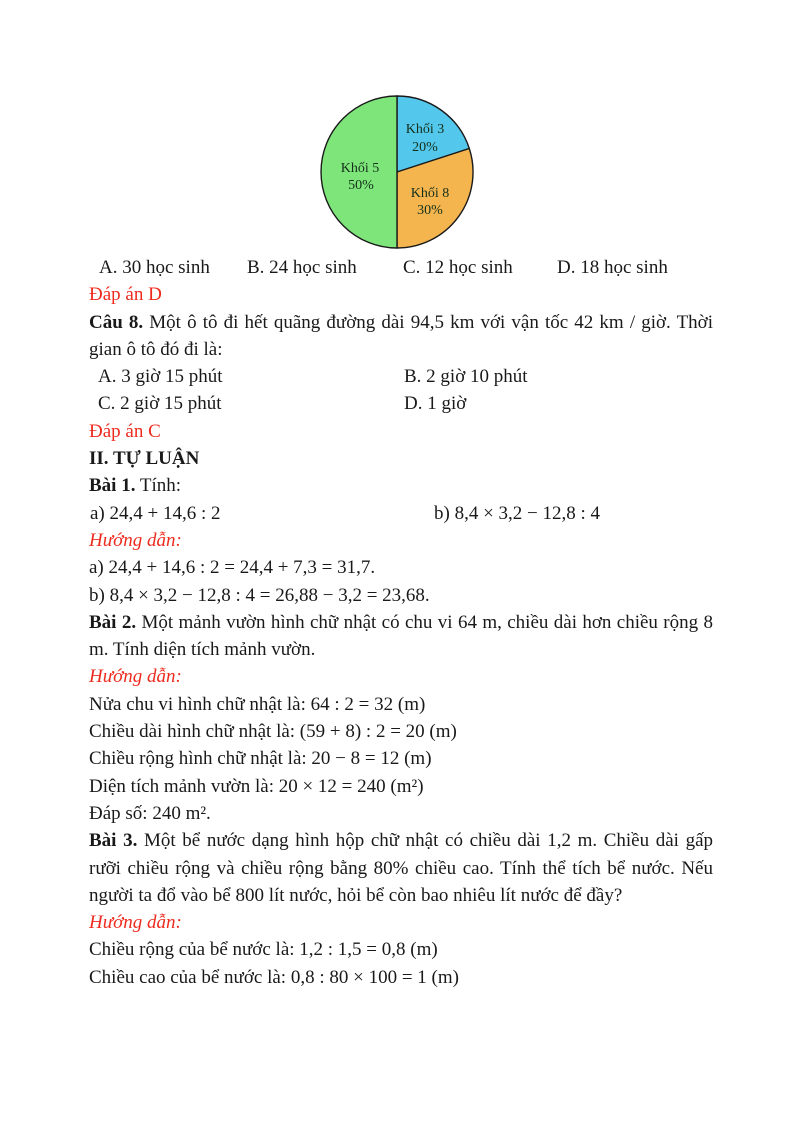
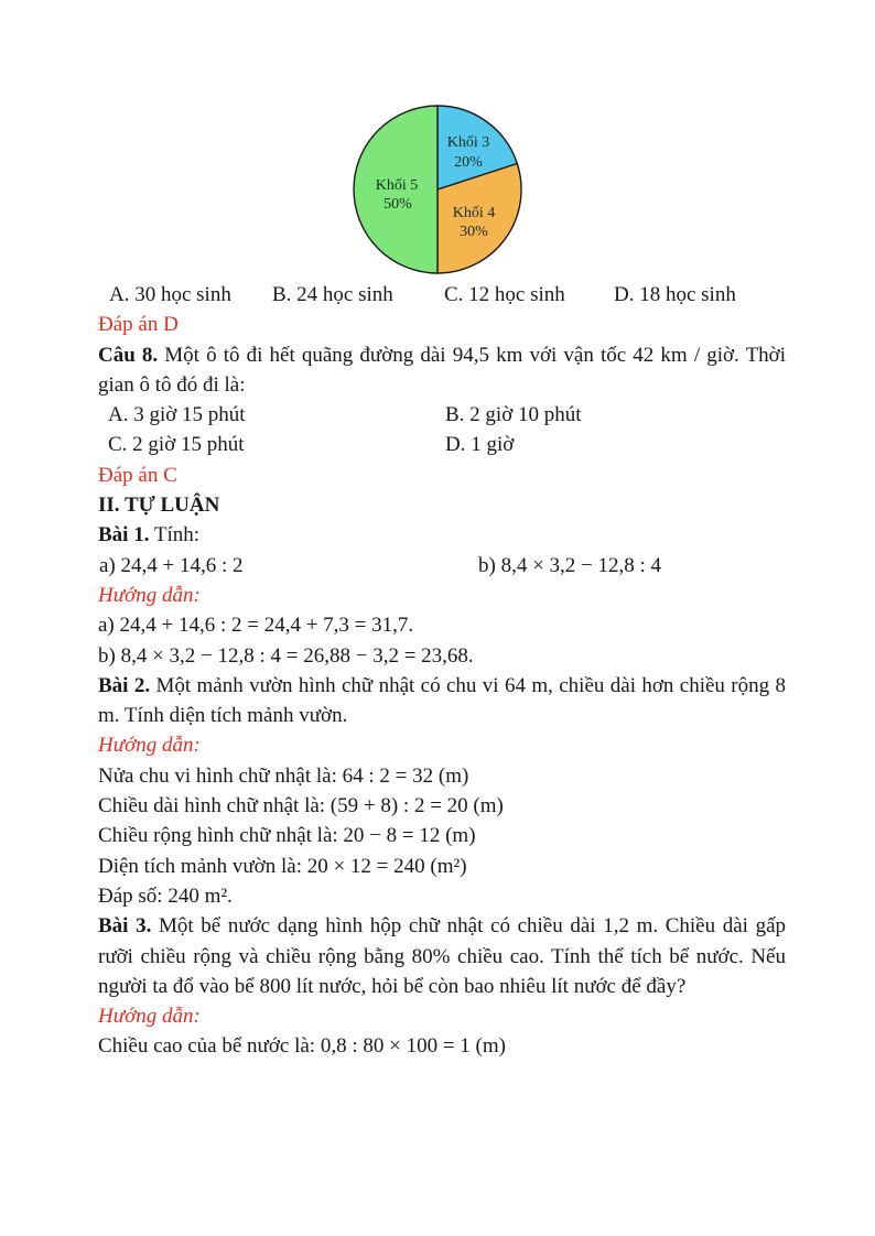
  Khối 3
  20%
  Khối 5
  50%
- Khối 8
+ Khối 4
  30%
  A. 30 học sinh
  B. 24 học sinh
  C. 12 học sinh
  D. 18 học sinh
  Đáp án D
  Câu 8. Một ô tô đi hết quãng đường dài 94,5 km với vận tốc 42 km / giờ. Thời gian ô tô đó đi là:
  A. 3 giờ 15 phút
  B. 2 giờ 10 phút
  C. 2 giờ 15 phút
  D. 1 giờ
  Đáp án C
  II. TỰ LUẬN
  Bài 1. Tính:
  a) 24,4 + 14,6 : 2
  b) 8,4 × 3,2 − 12,8 : 4
  Hướng dẫn:
  a) 24,4 + 14,6 : 2 = 24,4 + 7,3 = 31,7.
  b) 8,4 × 3,2 − 12,8 : 4 = 26,88 − 3,2 = 23,68.
  Bài 2. Một mảnh vườn hình chữ nhật có chu vi 64 m, chiều dài hơn chiều rộng 8 m. Tính diện tích mảnh vườn.
  Hướng dẫn:
  Nửa chu vi hình chữ nhật là: 64 : 2 = 32 (m)
  Chiều dài hình chữ nhật là: (59 + 8) : 2 = 20 (m)
  Chiều rộng hình chữ nhật là: 20 − 8 = 12 (m)
  Diện tích mảnh vườn là: 20 × 12 = 240 (m²)
  Đáp số: 240 m².
  Bài 3. Một bể nước dạng hình hộp chữ nhật có chiều dài 1,2 m. Chiều dài gấp rưỡi chiều rộng và chiều rộng bằng 80% chiều cao. Tính thể tích bể nước. Nếu người ta đổ vào bể 800 lít nước, hỏi bể còn bao nhiêu lít nước để đầy?
  Hướng dẫn:
- Chiều rộng của bể nước là: 1,2 : 1,5 = 0,8 (m)
  Chiều cao của bể nước là: 0,8 : 80 × 100 = 1 (m)
